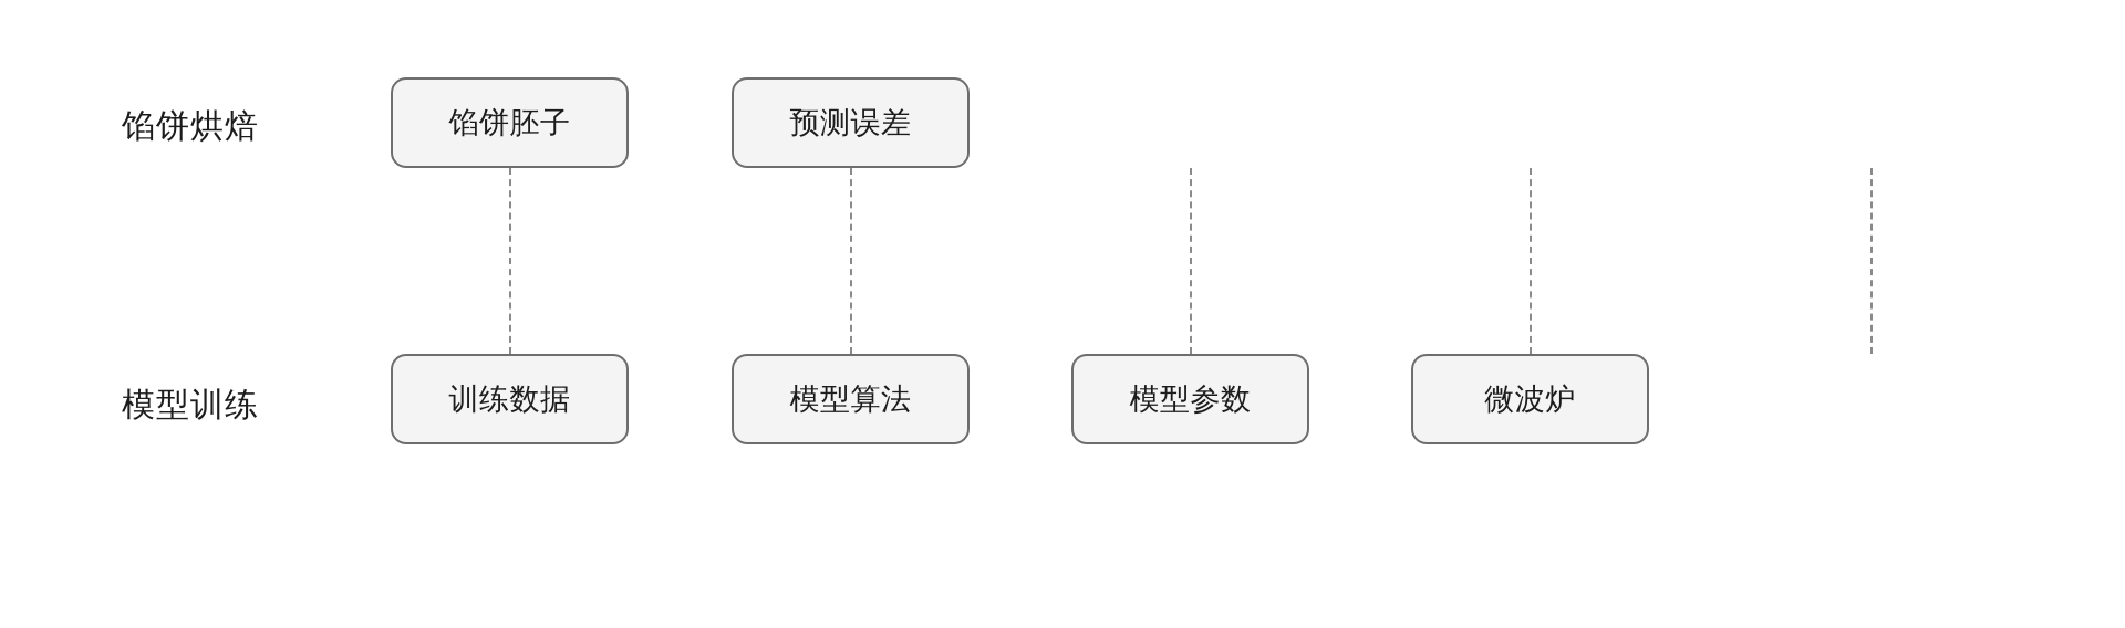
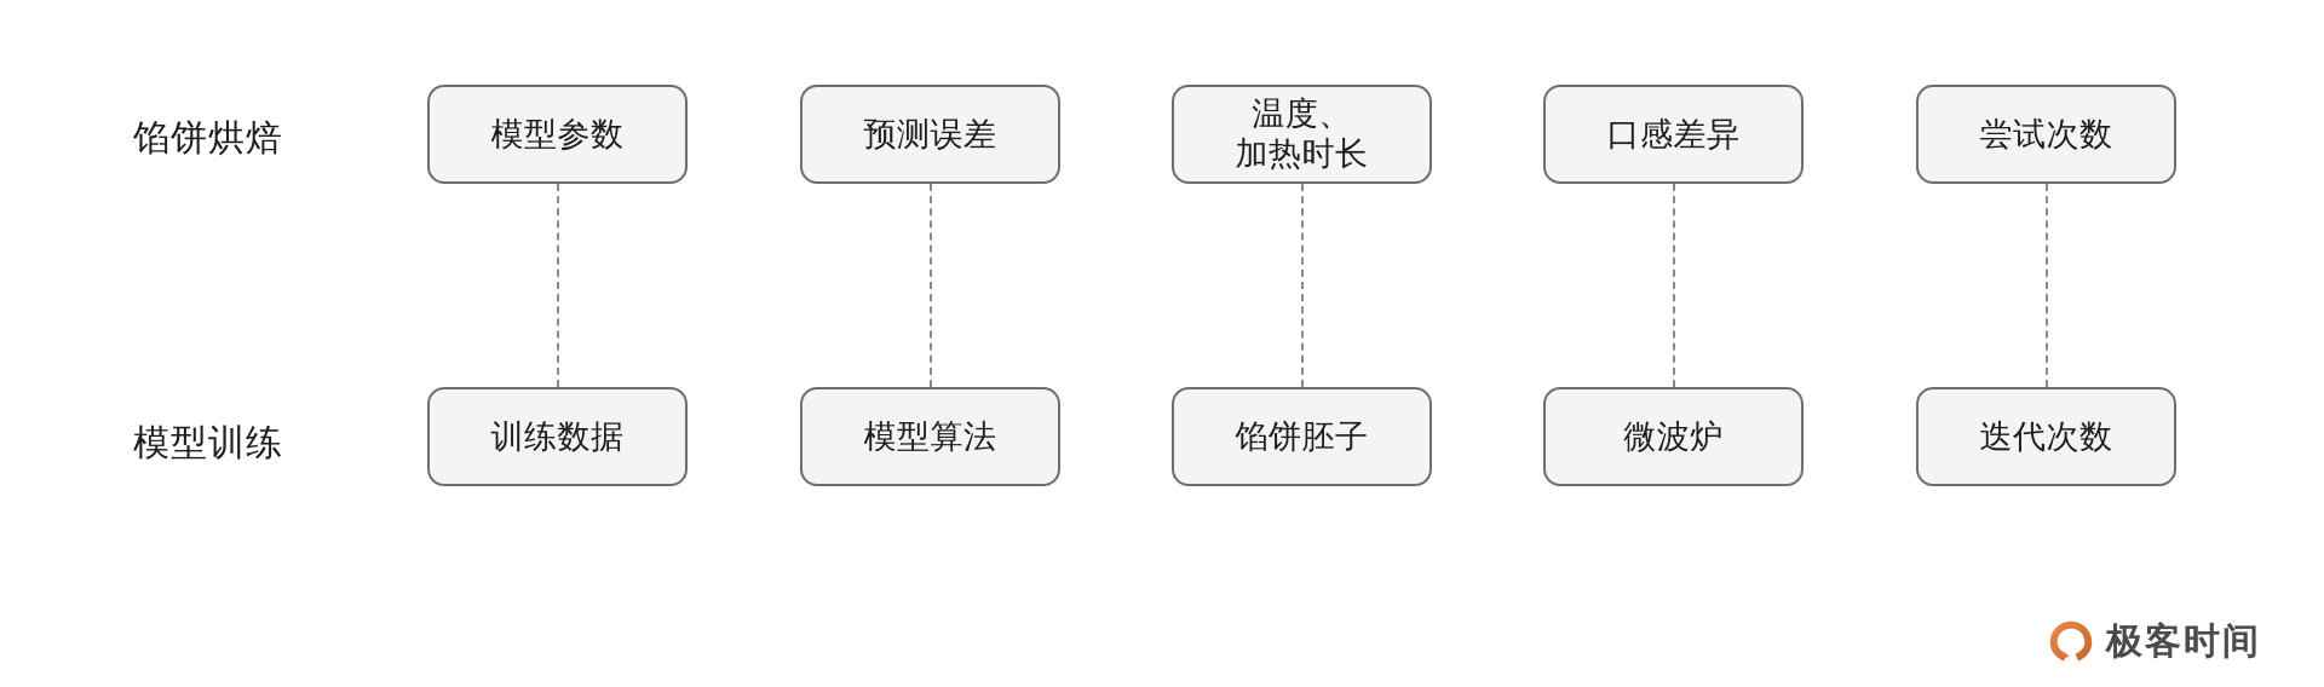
  馅饼烘焙
  模型训练
- 馅饼胚子
+ 模型参数
  预测误差
+ 温度、
+ 加热时长
+ 口感差异
+ 尝试次数
  训练数据
  模型算法
- 模型参数
+ 馅饼胚子
  微波炉
+ 迭代次数
+ 极客时间
